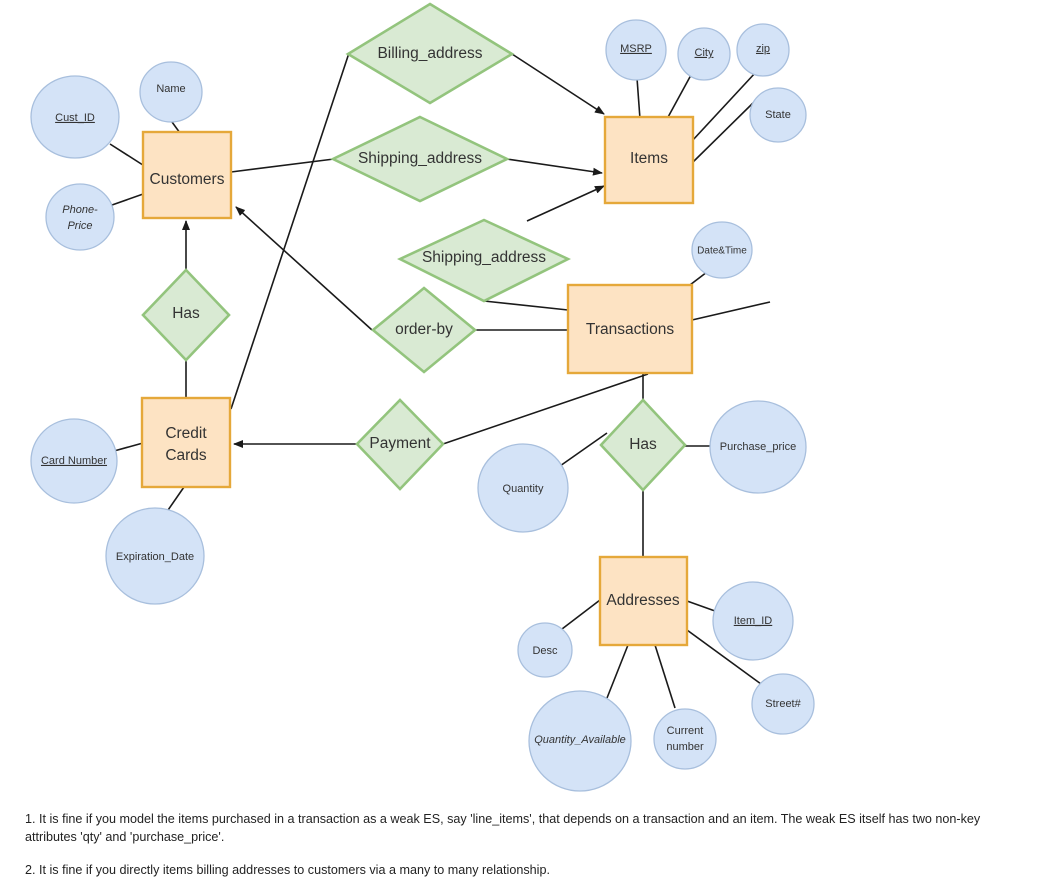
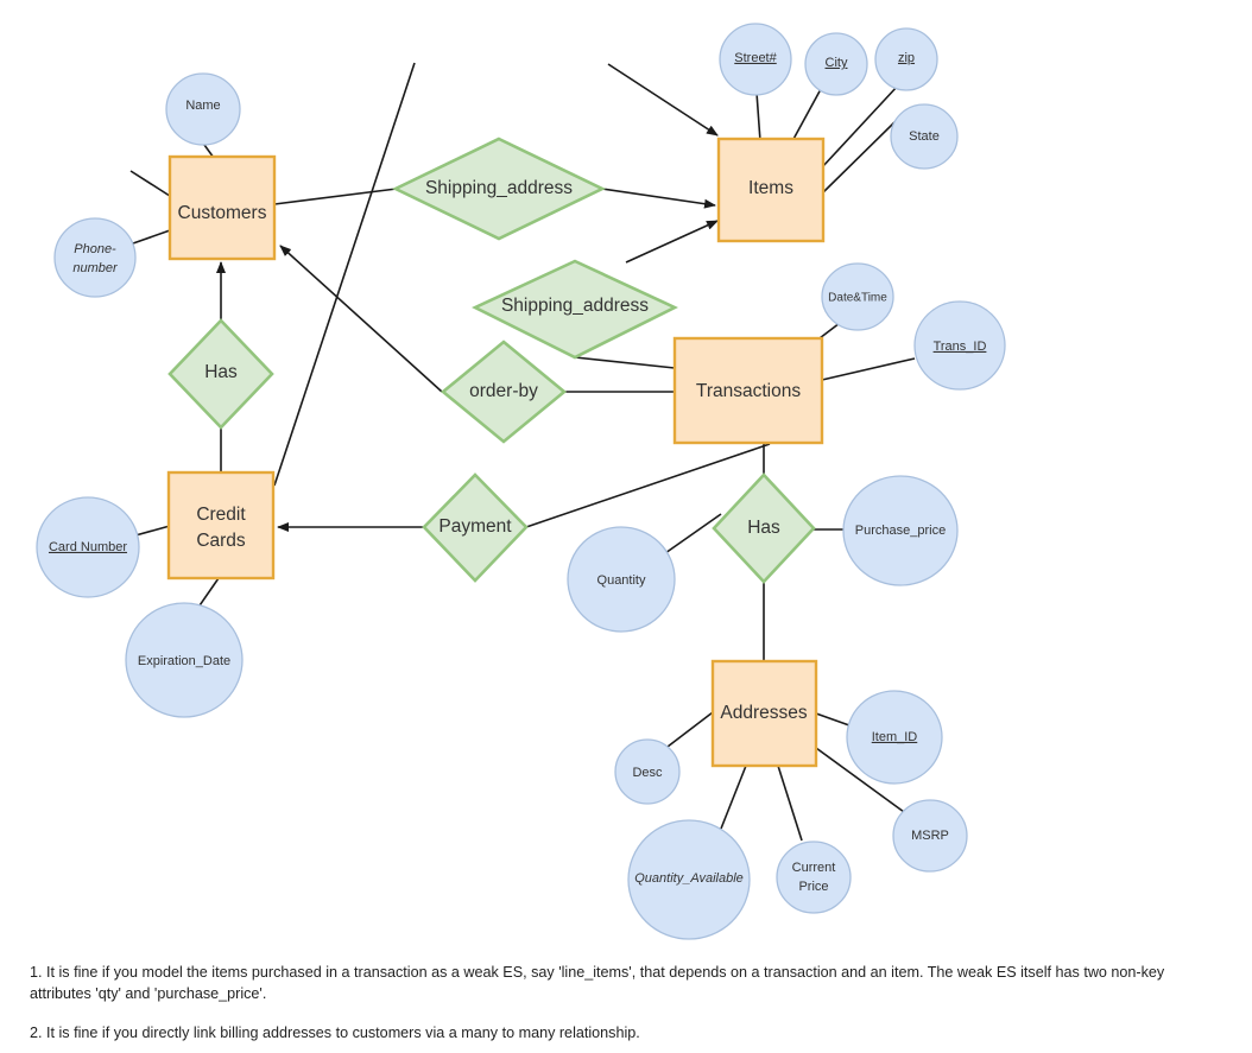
- Cust_ID
  Name
  Phone-
- Price
+ number
- MSRP
+ Street#
  City
  zip
  State
  Date&Time
+ Trans_ID
  Card Number
  Expiration_Date
  Quantity
  Purchase_price
  Item_ID
  Desc
- Street#
+ MSRP
  Quantity_Available
  Current
- number
+ Price
- Billing_address
  Shipping_address
  Shipping_address
  order-by
  Has
  Payment
  Has
  Customers
  Items
  Transactions
  Credit
  Cards
  Addresses
  1. It is fine if you model the items purchased in a transaction as a weak ES, say 'line_items', that depends on a transaction and an item. The weak ES itself has two non-key attributes 'qty' and 'purchase_price'.
- 2. It is fine if you directly items billing addresses to customers via a many to many relationship.
+ 2. It is fine if you directly link billing addresses to customers via a many to many relationship.
